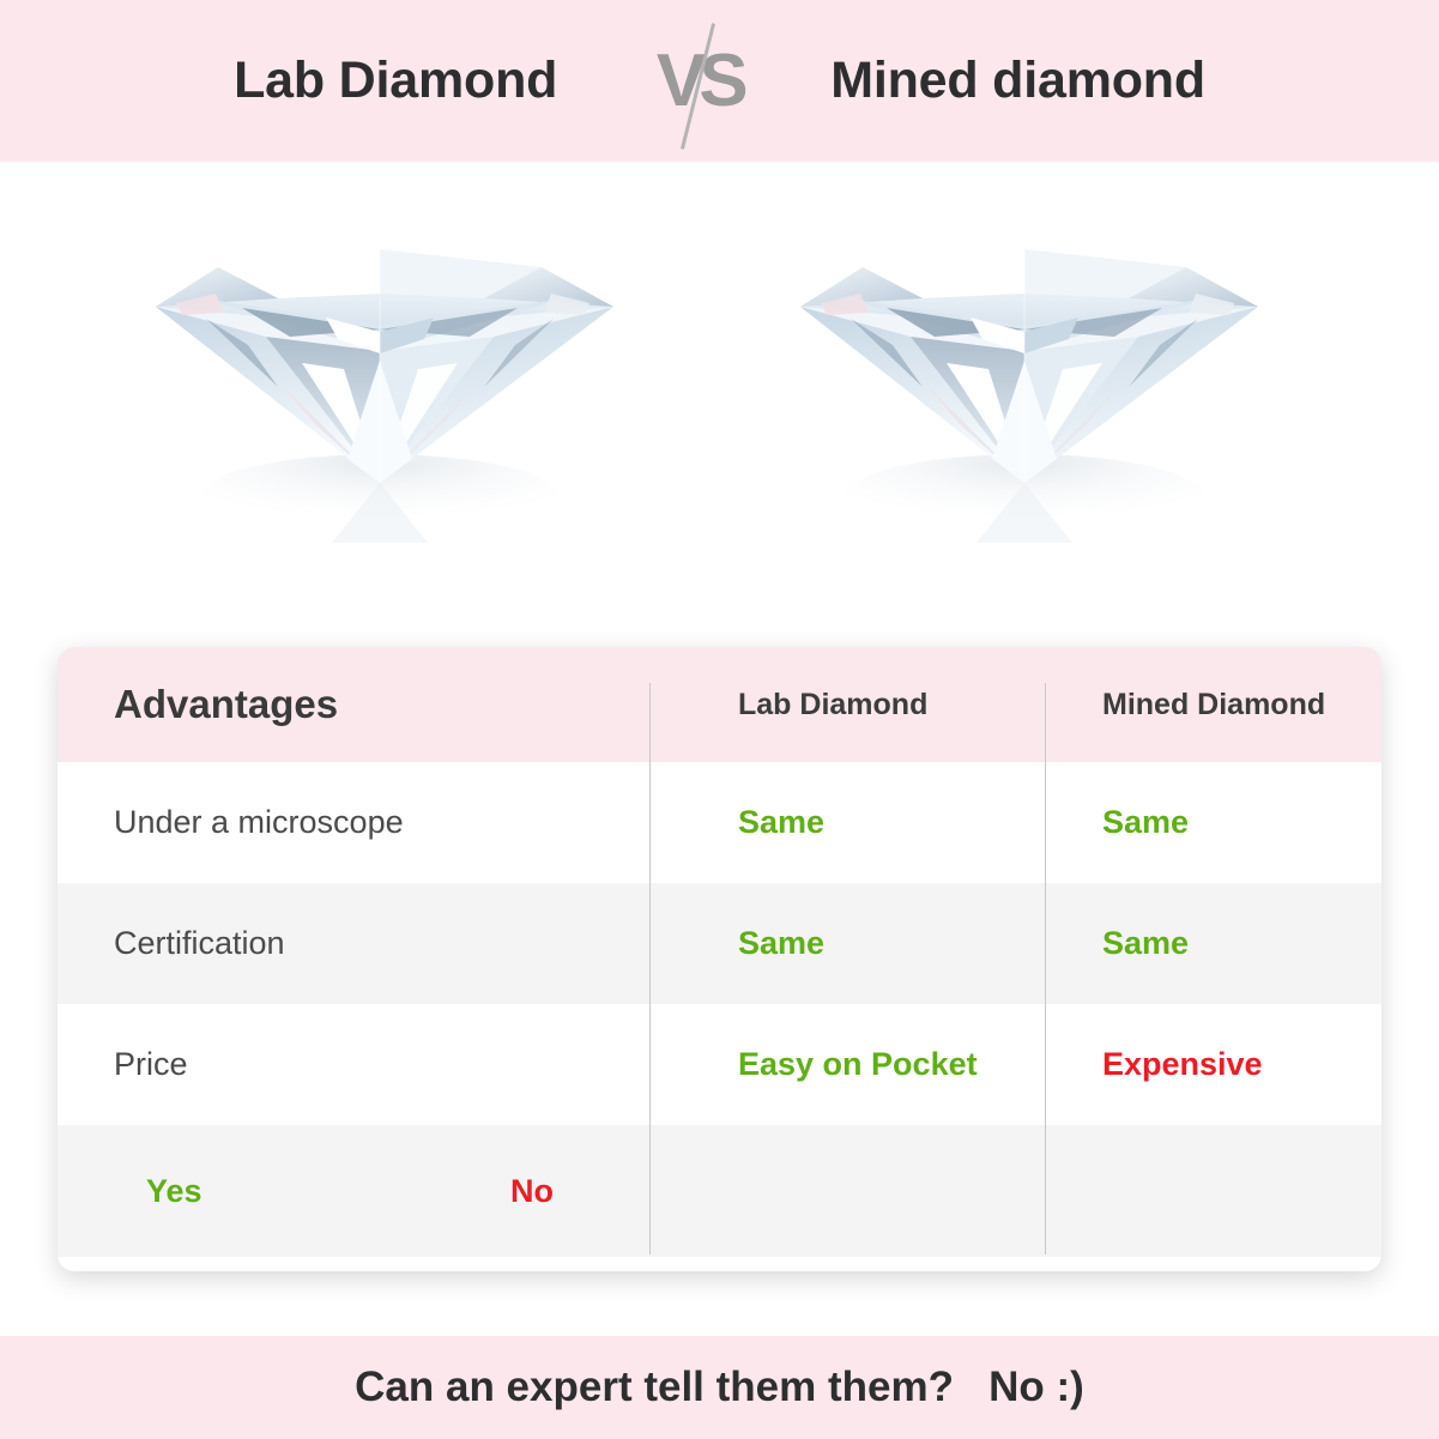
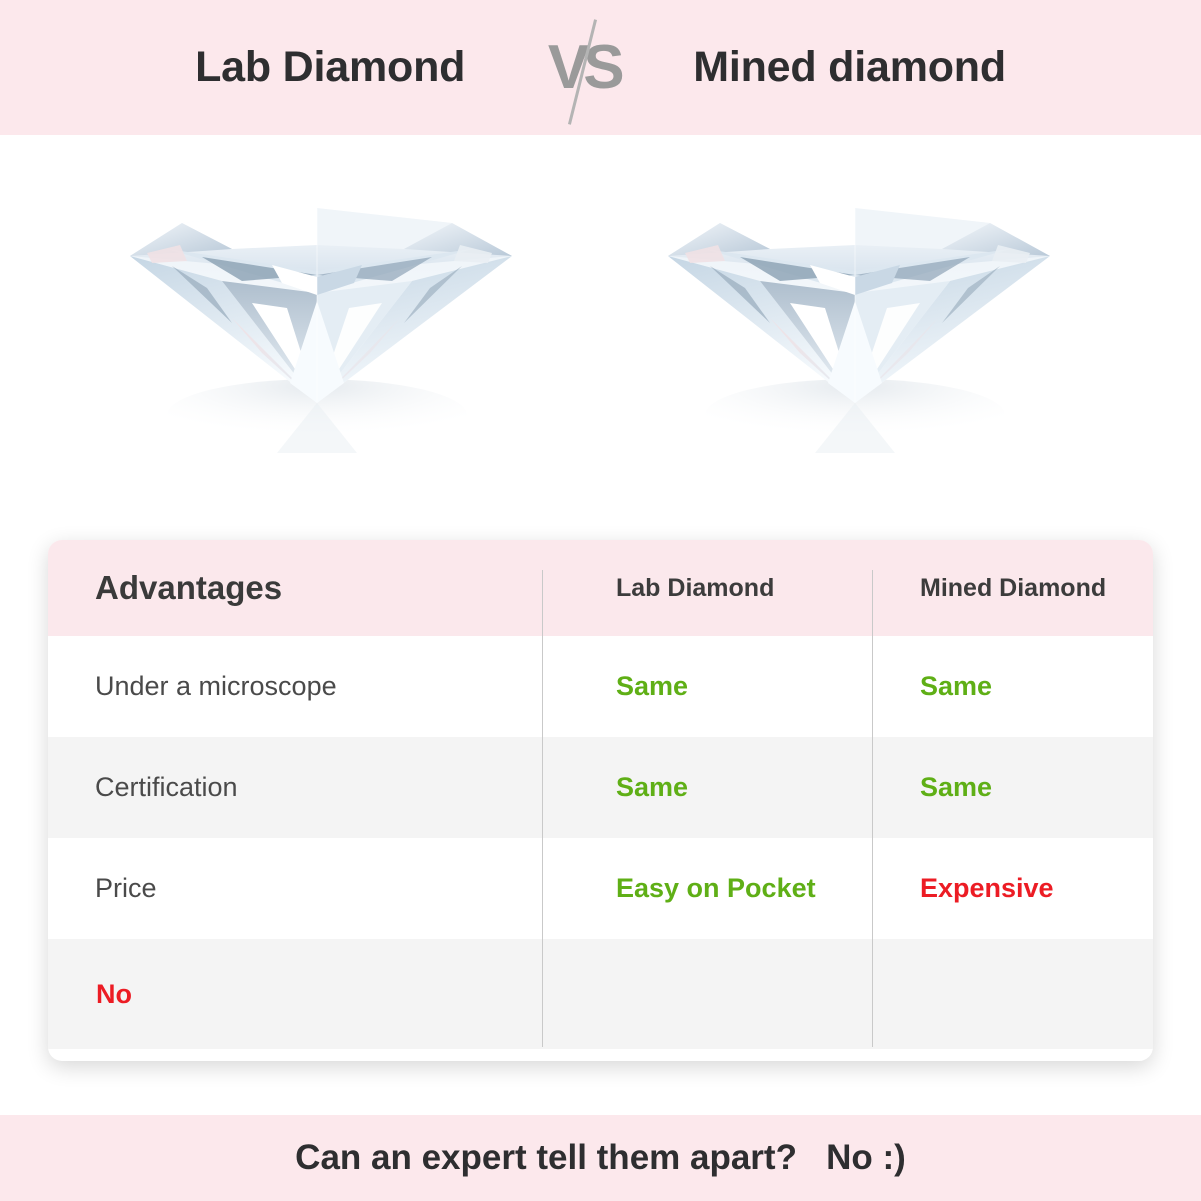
  Lab Diamond
  VS
  Mined diamond
  Advantages
  Lab Diamond
  Mined Diamond
  Under a microscope
  Same
  Same
  Certification
  Same
  Same
  Price
  Easy on Pocket
  Expensive
- Yes
  No
- Can an expert tell them them? No :)
+ Can an expert tell them apart? No :)
